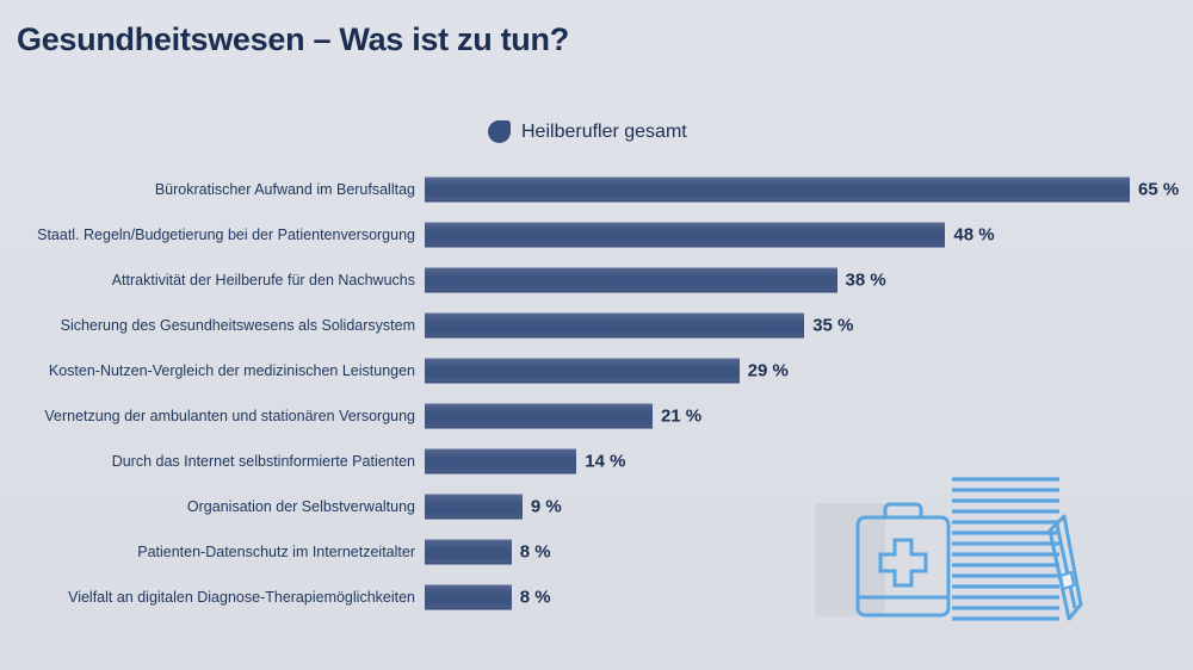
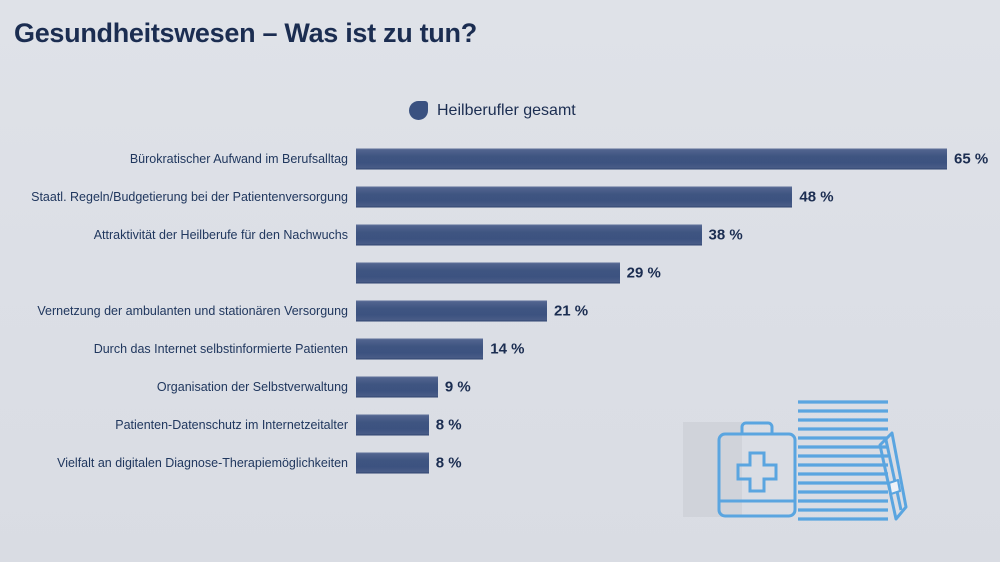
  Gesundheitswesen – Was ist zu tun?
  Heilberufler gesamt
  Bürokratischer Aufwand im Berufsalltag
  65 %
  Staatl. Regeln/Budgetierung bei der Patientenversorgung
  48 %
  Attraktivität der Heilberufe für den Nachwuchs
  38 %
- Sicherung des Gesundheitswesens als Solidarsystem
- 35 %
- Kosten-Nutzen-Vergleich der medizinischen Leistungen
  29 %
  Vernetzung der ambulanten und stationären Versorgung
  21 %
  Durch das Internet selbstinformierte Patienten
  14 %
  Organisation der Selbstverwaltung
  9 %
  Patienten-Datenschutz im Internetzeitalter
  8 %
  Vielfalt an digitalen Diagnose-Therapiemöglichkeiten
  8 %
